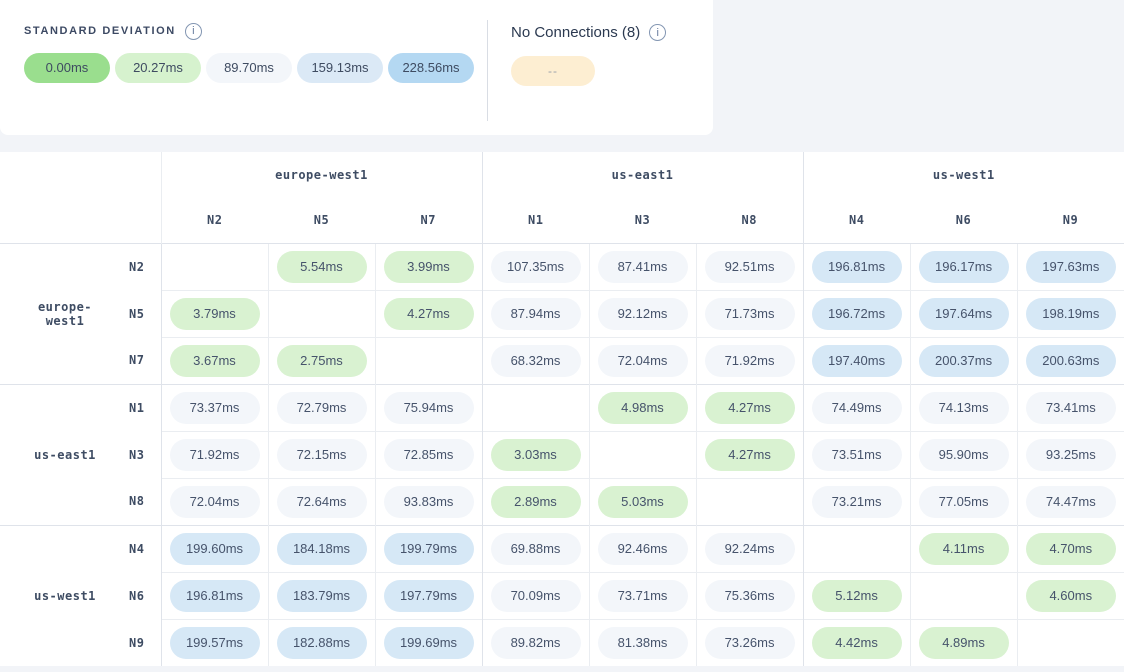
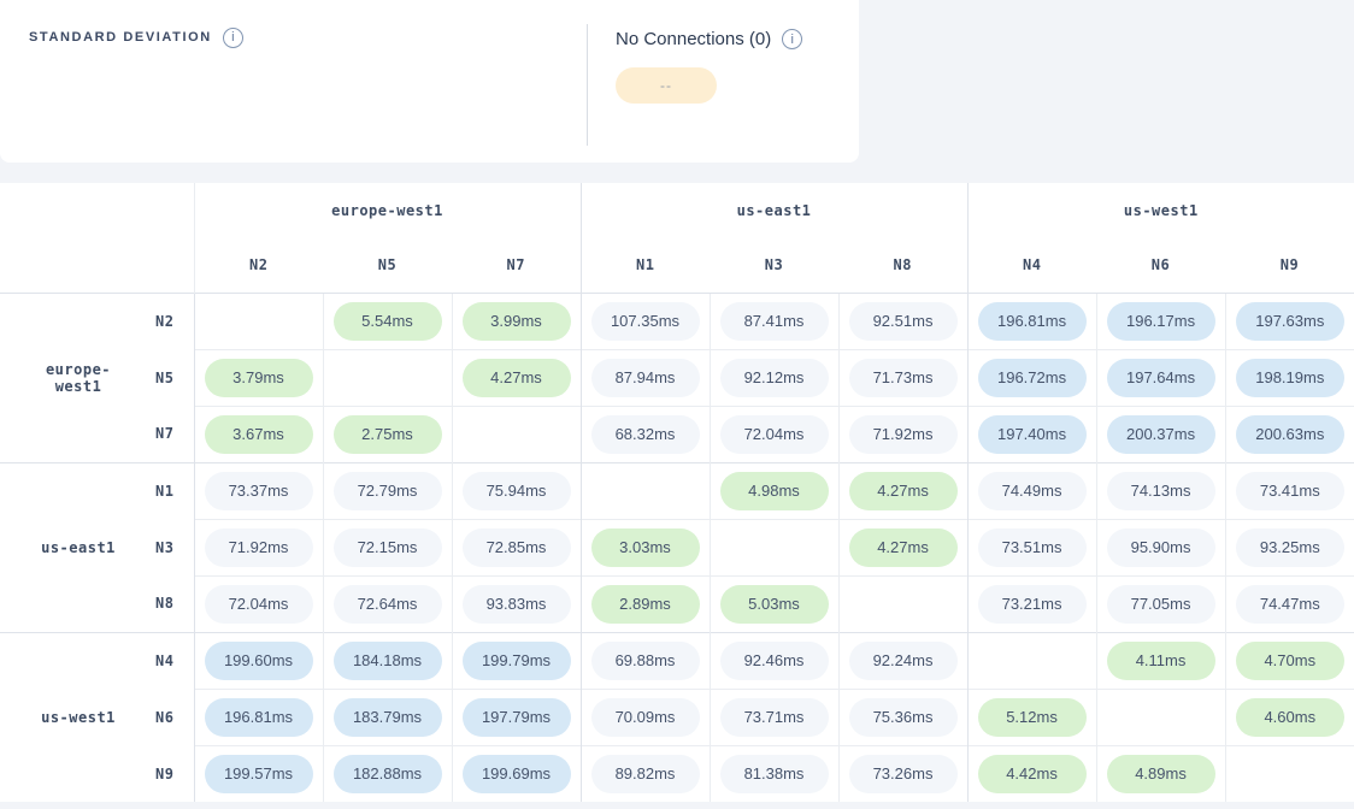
  STANDARD DEVIATION
  i
- 0.00ms
- 20.27ms
- 89.70ms
- 159.13ms
- 228.56ms
- No Connections (8)
+ No Connections (0)
  i
  --
  	europe-west1	us-east1	us-west1
  N2	N5	N7	N1	N3	N8	N4	N6	N9
  europe-west1	N2		5.54ms	3.99ms	107.35ms	87.41ms	92.51ms	196.81ms	196.17ms	197.63ms
  N5	3.79ms		4.27ms	87.94ms	92.12ms	71.73ms	196.72ms	197.64ms	198.19ms
  N7	3.67ms	2.75ms		68.32ms	72.04ms	71.92ms	197.40ms	200.37ms	200.63ms
  us-east1	N1	73.37ms	72.79ms	75.94ms		4.98ms	4.27ms	74.49ms	74.13ms	73.41ms
  N3	71.92ms	72.15ms	72.85ms	3.03ms		4.27ms	73.51ms	95.90ms	93.25ms
  N8	72.04ms	72.64ms	93.83ms	2.89ms	5.03ms		73.21ms	77.05ms	74.47ms
  us-west1	N4	199.60ms	184.18ms	199.79ms	69.88ms	92.46ms	92.24ms		4.11ms	4.70ms
  N6	196.81ms	183.79ms	197.79ms	70.09ms	73.71ms	75.36ms	5.12ms		4.60ms
  N9	199.57ms	182.88ms	199.69ms	89.82ms	81.38ms	73.26ms	4.42ms	4.89ms
